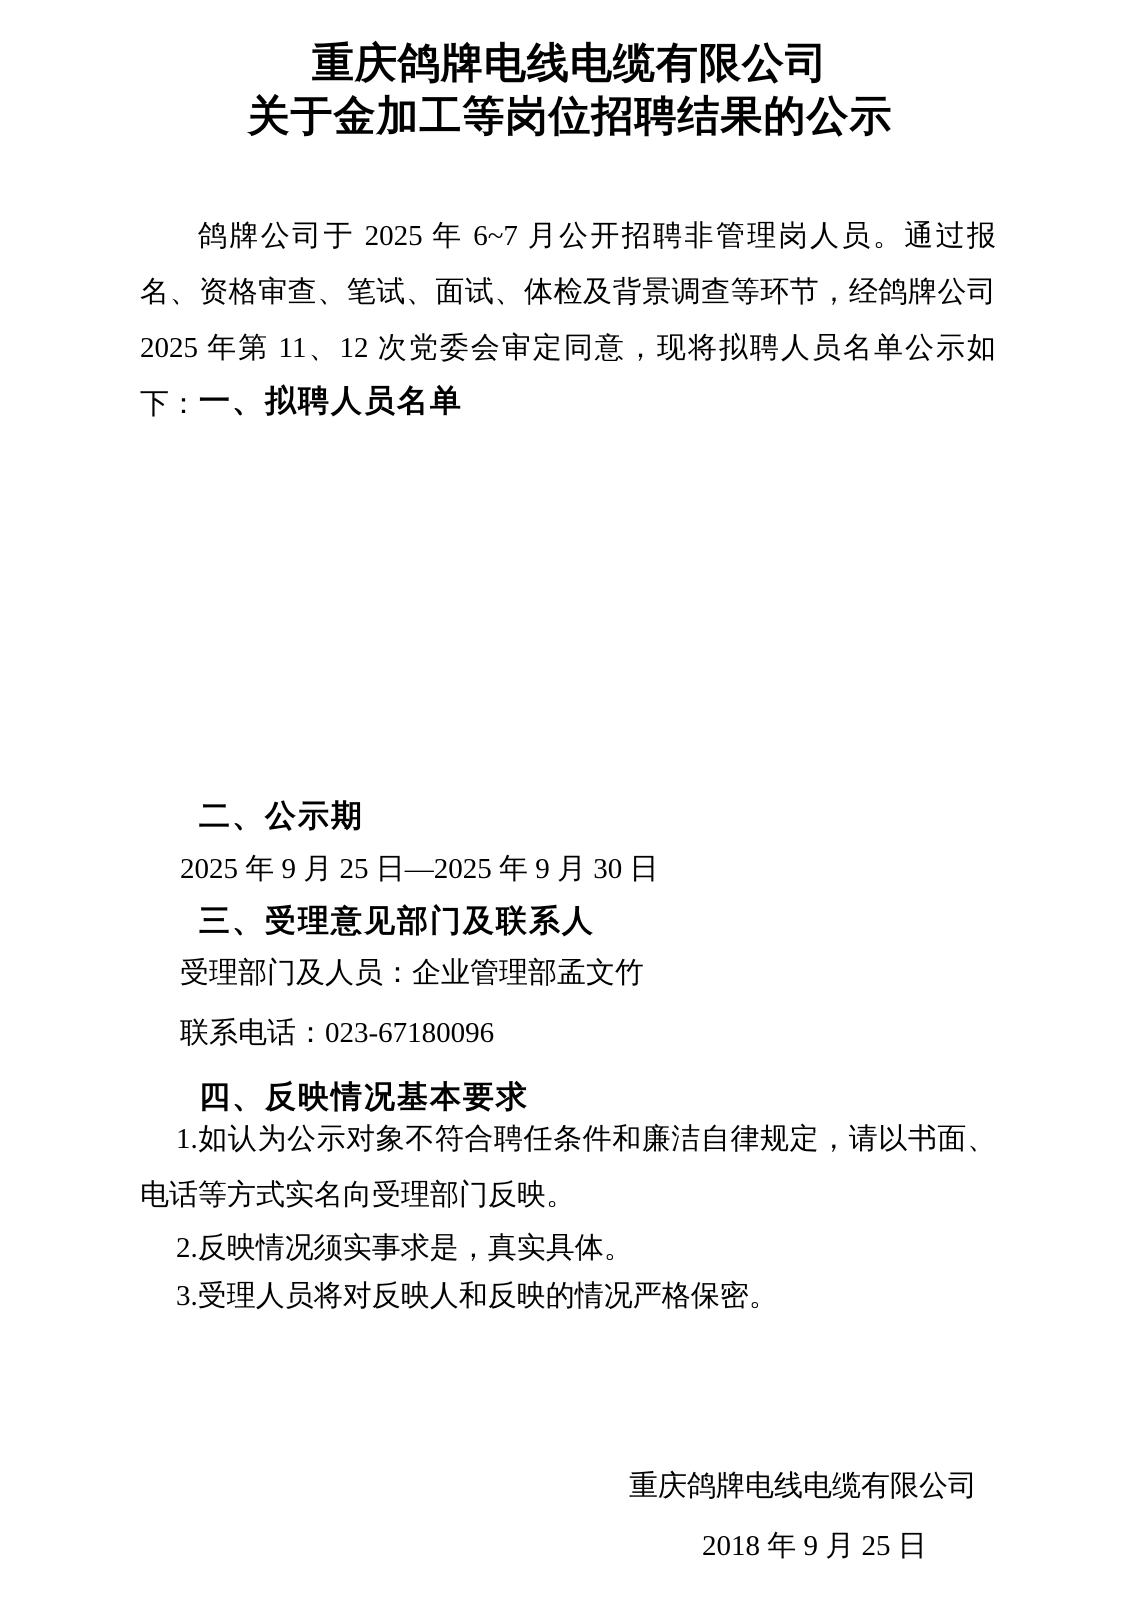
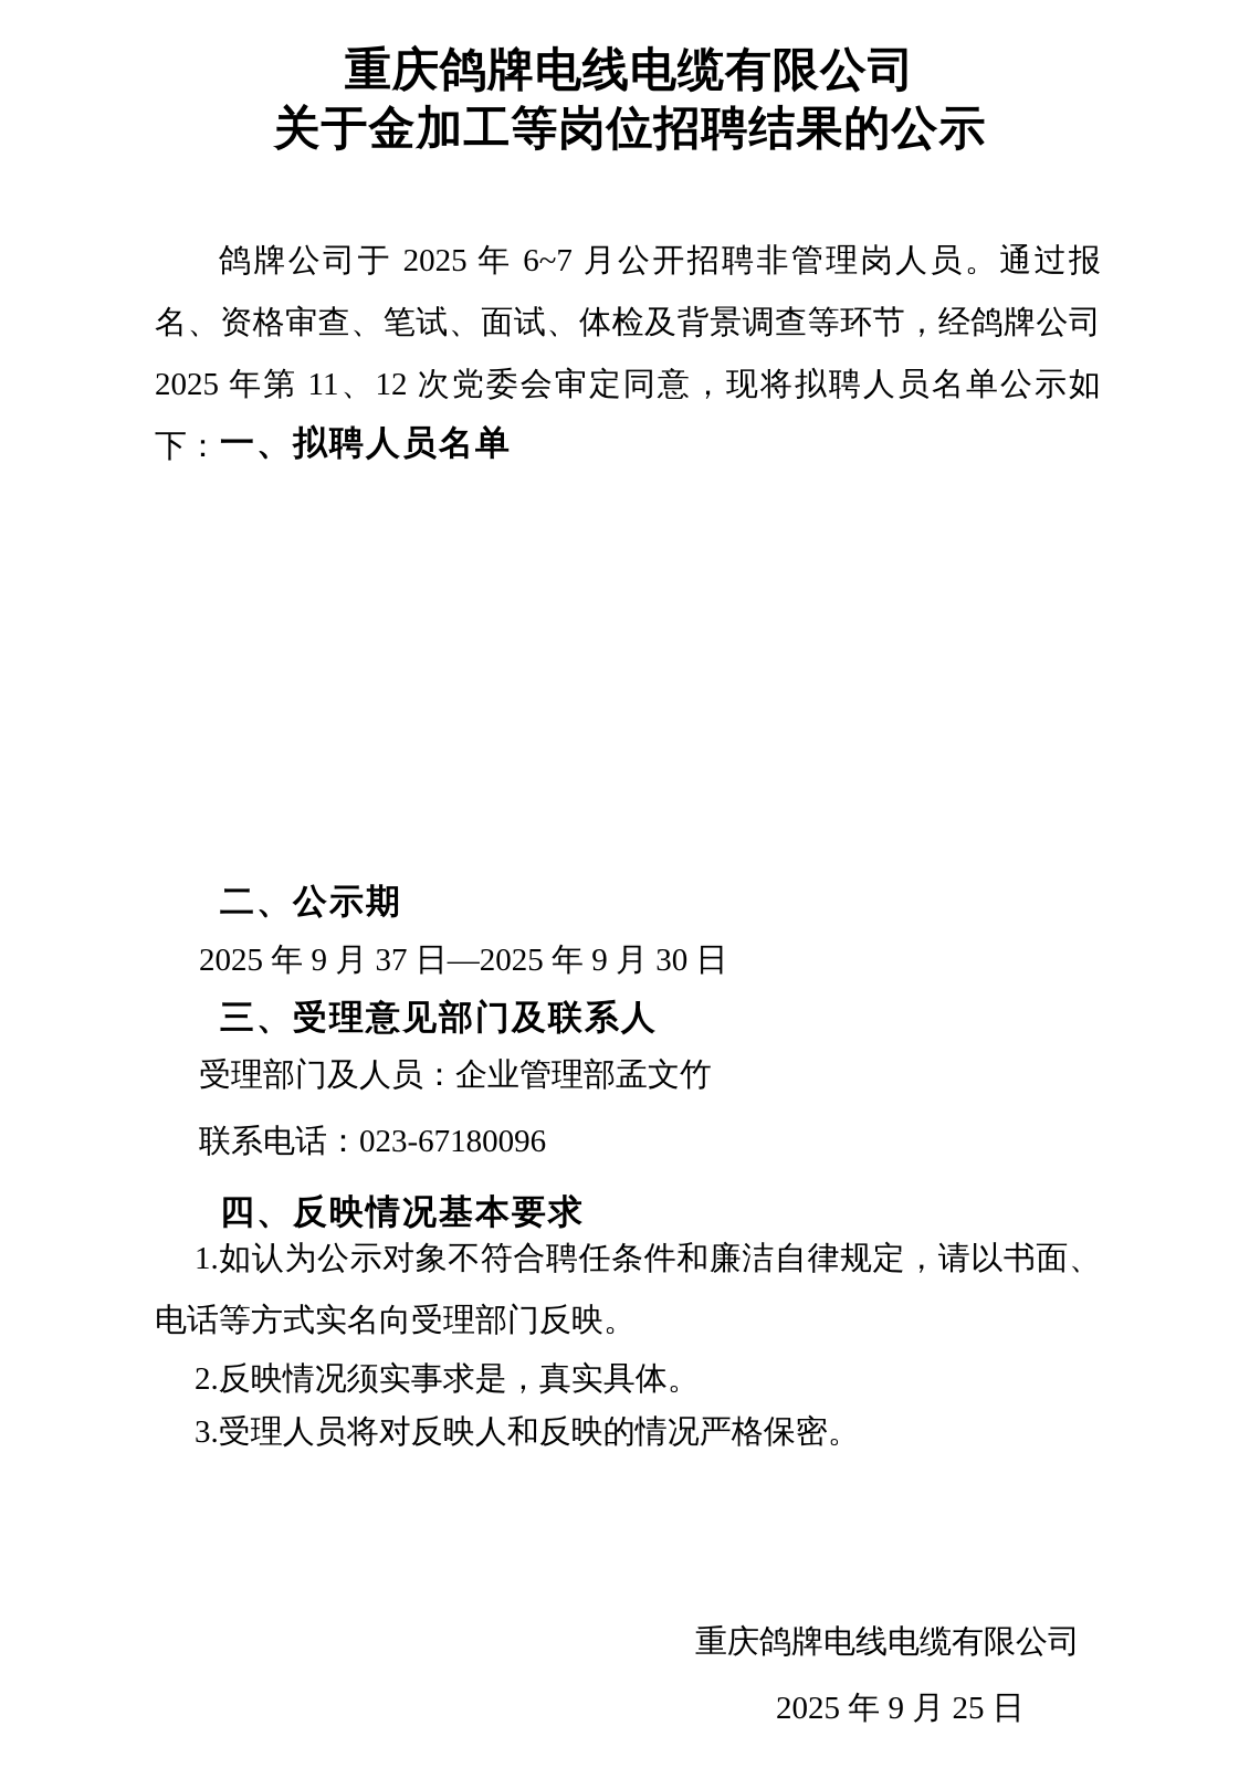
  重庆鸽牌电线电缆有限公司
  关于金加工等岗位招聘结果的公示
  鸽牌公司于 2025 年 6~7 月公开招聘非管理岗人员。通过报名、资格审查、笔试、面试、体检及背景调查等环节，经鸽牌公司 2025 年第 11、12 次党委会审定同意，现将拟聘人员名单公示如下：
  一、拟聘人员名单
  二、公示期
- 2025 年 9 月 25 日—2025 年 9 月 30 日
+ 2025 年 9 月 37 日—2025 年 9 月 30 日
  三、受理意见部门及联系人
  受理部门及人员：企业管理部孟文竹
  联系电话：023-67180096
  四、反映情况基本要求
  1.如认为公示对象不符合聘任条件和廉洁自律规定，请以书面、电话等方式实名向受理部门反映。
  2.反映情况须实事求是，真实具体。
  3.受理人员将对反映人和反映的情况严格保密。
  重庆鸽牌电线电缆有限公司
- 2018 年 9 月 25 日
+ 2025 年 9 月 25 日
